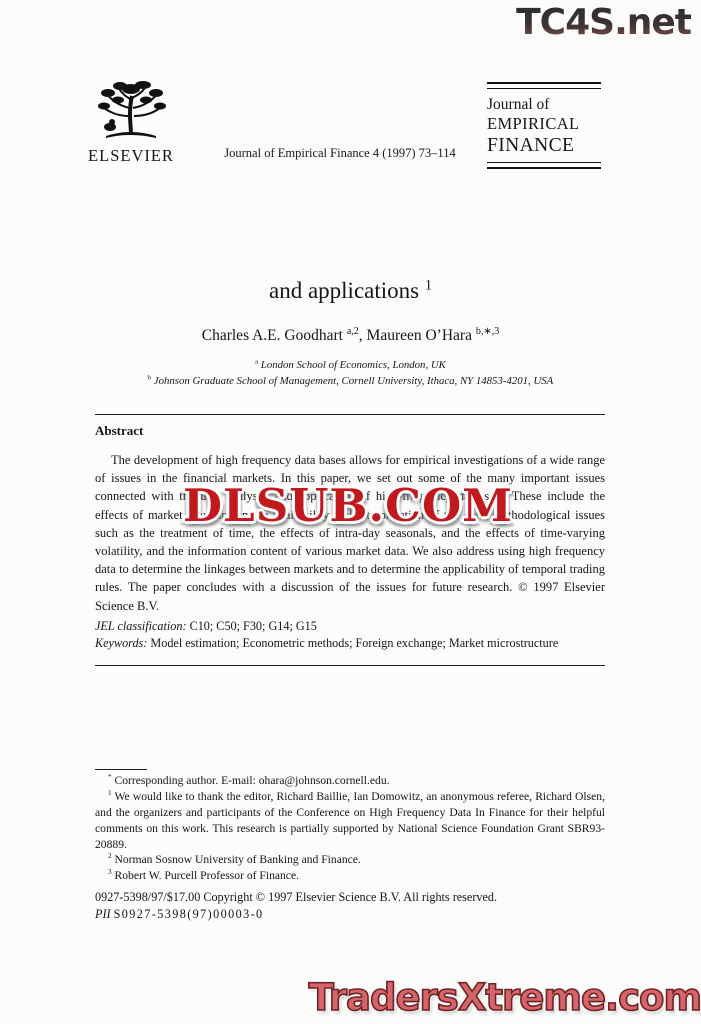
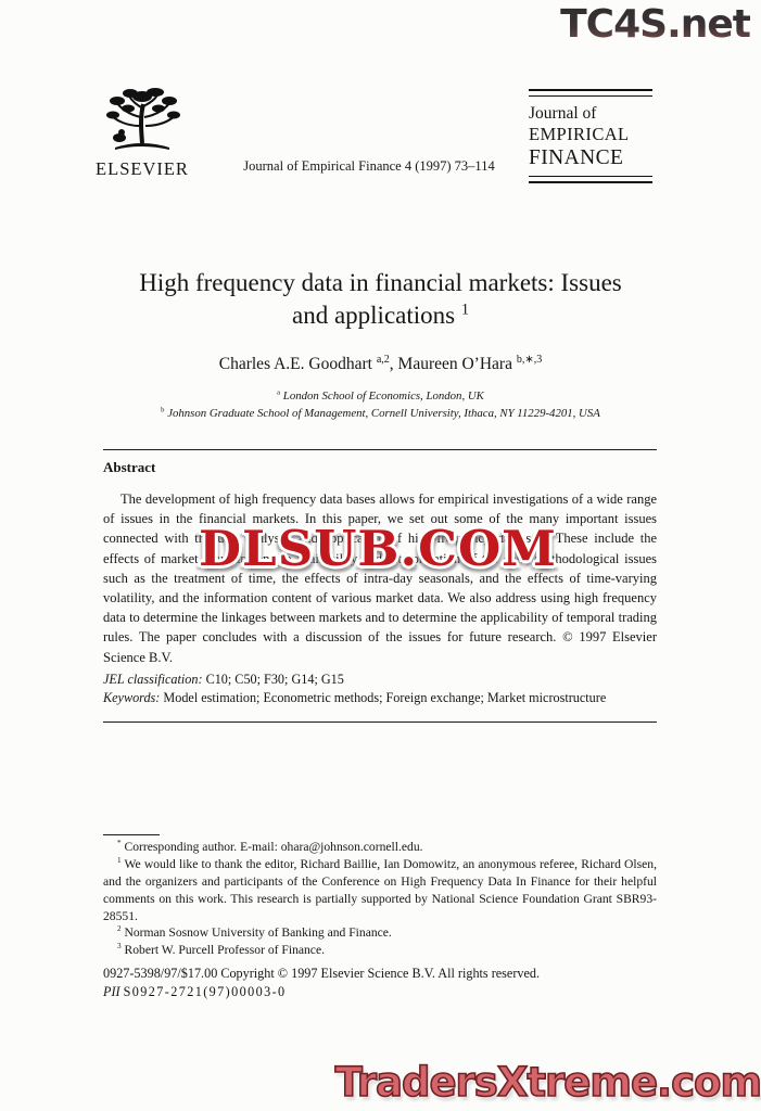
  TC4S.net
  ELSEVIER
  Journal of Empirical Finance 4 (1997) 73–114
  Journal of
  EMPIRICAL
  FINANCE
+ High frequency data in financial markets: Issues
  and applications 1
  Charles A.E. Goodhart a,2, Maureen O’Hara b,∗,3
  London School of Economics, London, UK
- Johnson Graduate School of Management, Cornell University, Ithaca, NY 14853-4201, USA
+ Johnson Graduate School of Management, Cornell University, Ithaca, NY 11229-4201, USA
  Abstract
  The development of high frequency data bases allows for empirical investigations of a wide range of issues in the financial markets. In this paper, we set out some of the many important issues connected with the use, analysis, and application of high-frequency data sets. These include the effects of market structure on the availability and interpretation of the data, methodological issues such as the treatment of time, the effects of intra-day seasonals, and the effects of time-varying volatility, and the information content of various market data. We also address using high frequency data to determine the linkages between markets and to determine the applicability of temporal trading rules. The paper concludes with a discussion of the issues for future research. © 1997 Elsevier Science B.V.
  JEL classification: C10; C50; F30; G14; G15
  Keywords: Model estimation; Econometric methods; Foreign exchange; Market microstructure
  DLSUB.COM
  * Corresponding author. E-mail: ohara@johnson.cornell.edu.
- 1 We would like to thank the editor, Richard Baillie, Ian Domowitz, an anonymous referee, Richard Olsen, and the organizers and participants of the Conference on High Frequency Data In Finance for their helpful comments on this work. This research is partially supported by National Science Foundation Grant SBR93-20889.
+ 1 We would like to thank the editor, Richard Baillie, Ian Domowitz, an anonymous referee, Richard Olsen, and the organizers and participants of the Conference on High Frequency Data In Finance for their helpful comments on this work. This research is partially supported by National Science Foundation Grant SBR93-28551.
  2 Norman Sosnow University of Banking and Finance.
  3 Robert W. Purcell Professor of Finance.
  0927-5398/97/$17.00 Copyright © 1997 Elsevier Science B.V. All rights reserved.
- PII S0927-5398(97)00003-0
+ PII S0927-2721(97)00003-0
  TradersXtreme.com
